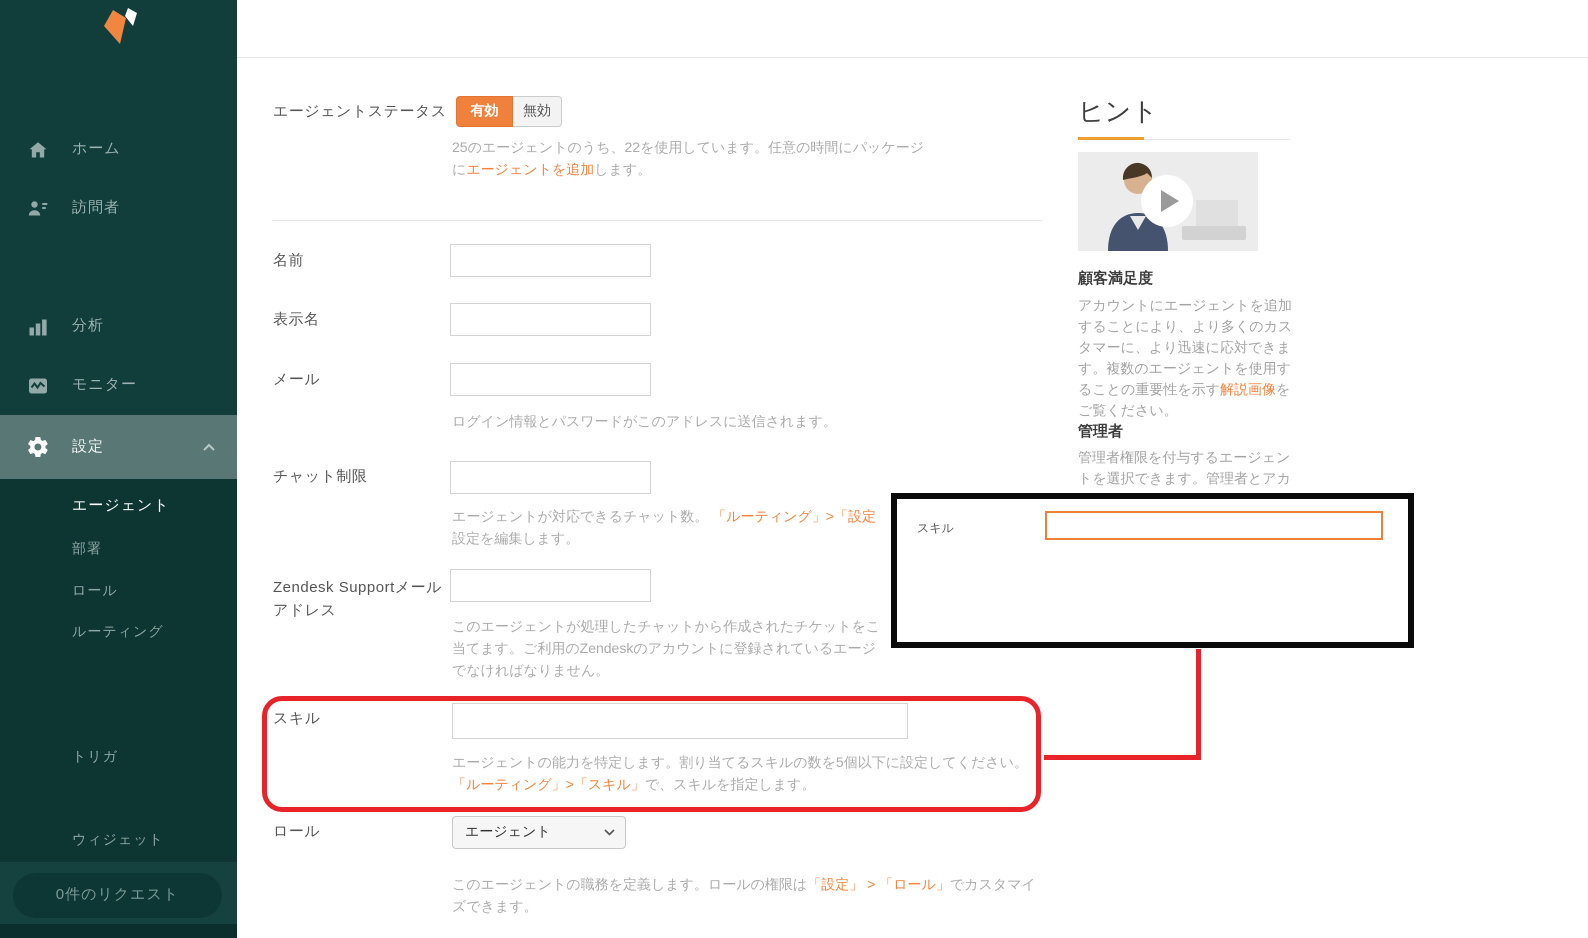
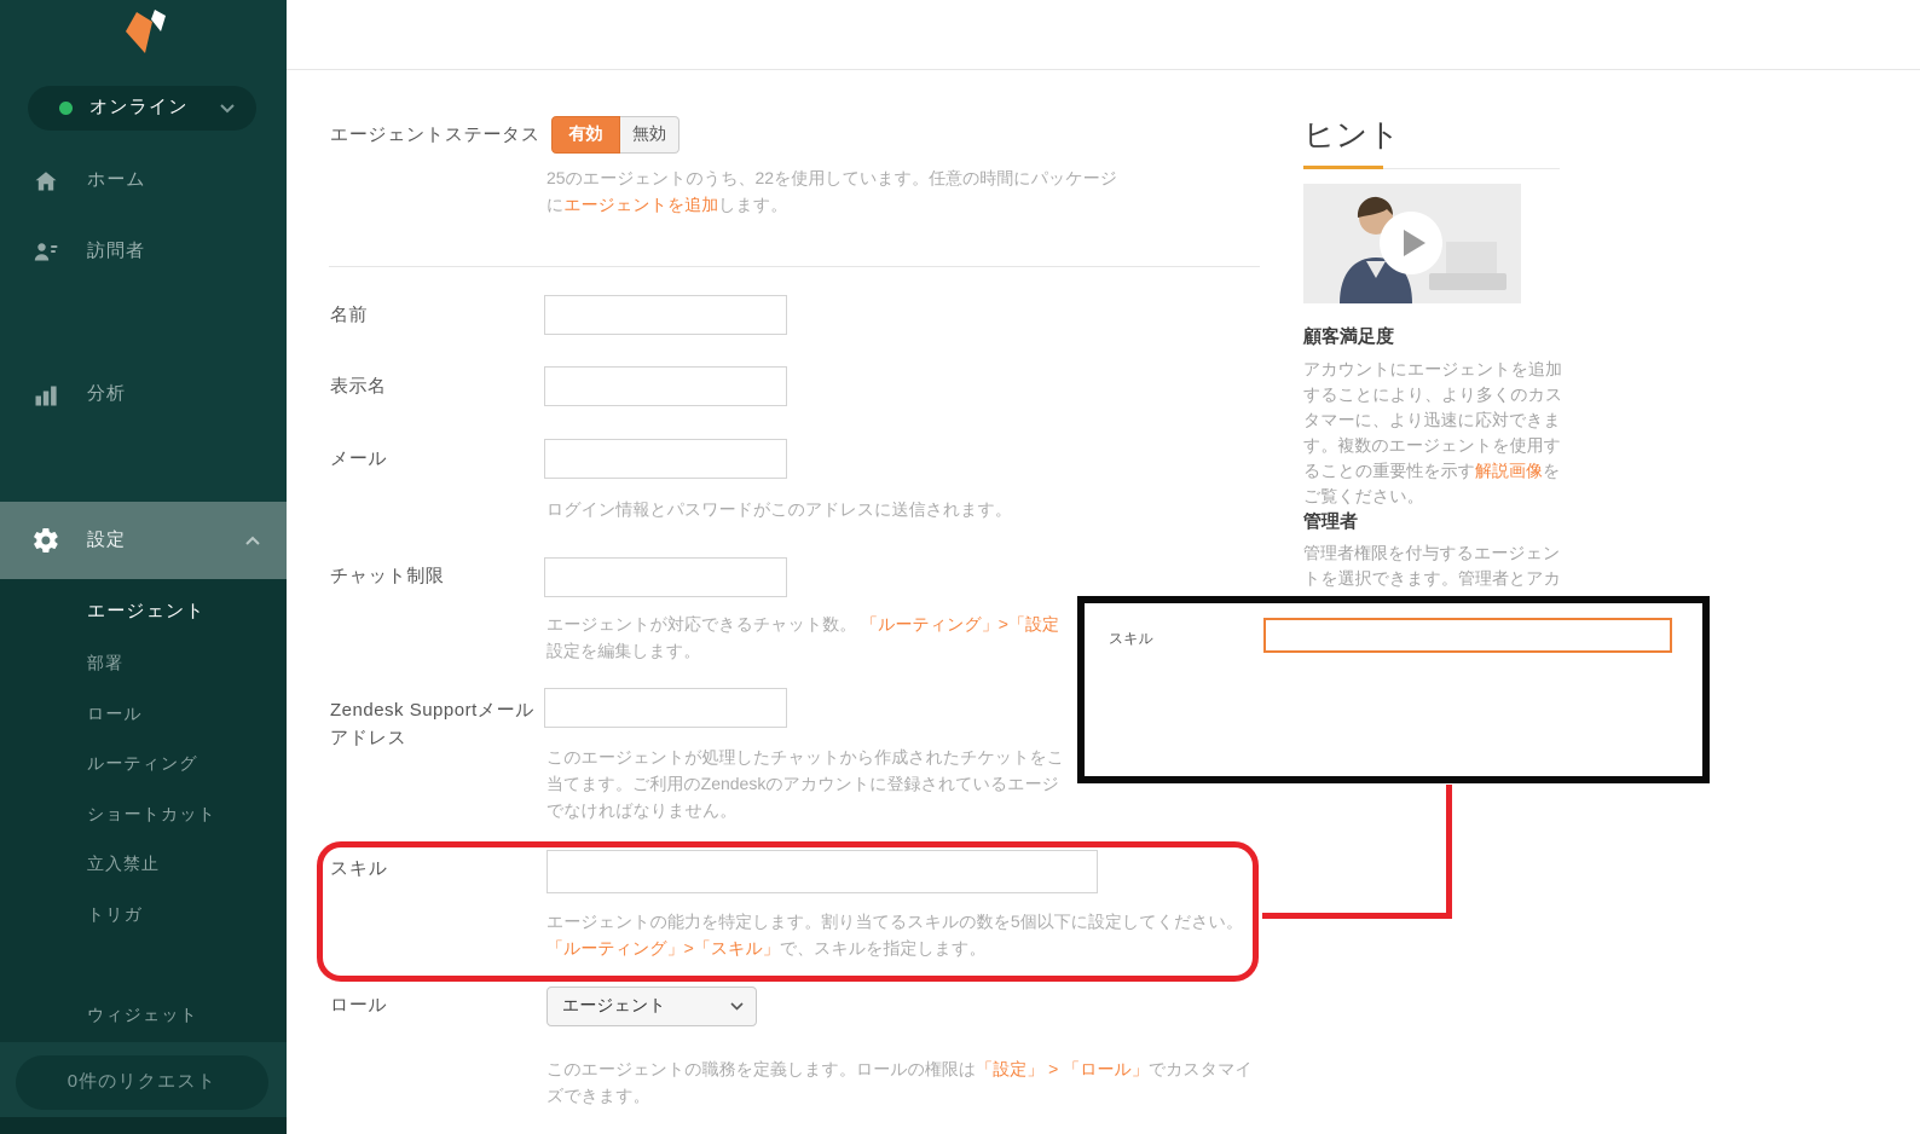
+ オンライン
  ホーム
  訪問者
  分析
- モニター
  設定
  エージェント
  部署
  ロール
  ルーティング
+ ショートカット
+ 立入禁止
  トリガ
  ウィジェット
  0件のリクエスト
  エージェントステータス
  有効
  無効
  25のエージェントのうち、22を使用しています。任意の時間にパッケージ
  にエージェントを追加します。
  名前
  表示名
  メール
  ログイン情報とパスワードがこのアドレスに送信されます。
  チャット制限
  エージェントが対応できるチャット数。 「ルーティング」>「設定
  設定を編集します。
  Zendesk Supportメールアドレス
  このエージェントが処理したチャットから作成されたチケットをこ
  当てます。ご利用のZendeskのアカウントに登録されているエージ
  でなければなりません。
  スキル
  エージェントの能力を特定します。割り当てるスキルの数を5個以下に設定してください。
  「ルーティング」>「スキル」で、スキルを指定します。
  ロール
  エージェント
  このエージェントの職務を定義します。ロールの権限は「設定」 > 「ロール」でカスタマイ
  ズできます。
  ヒント
  顧客満足度
  アカウントにエージェントを追加
  することにより、より多くのカス
  タマーに、より迅速に応対できま
  す。複数のエージェントを使用す
  ることの重要性を示す解説画像を
  ご覧ください。
  管理者
  管理者権限を付与するエージェン
  トを選択できます。管理者とアカ
  スキル
